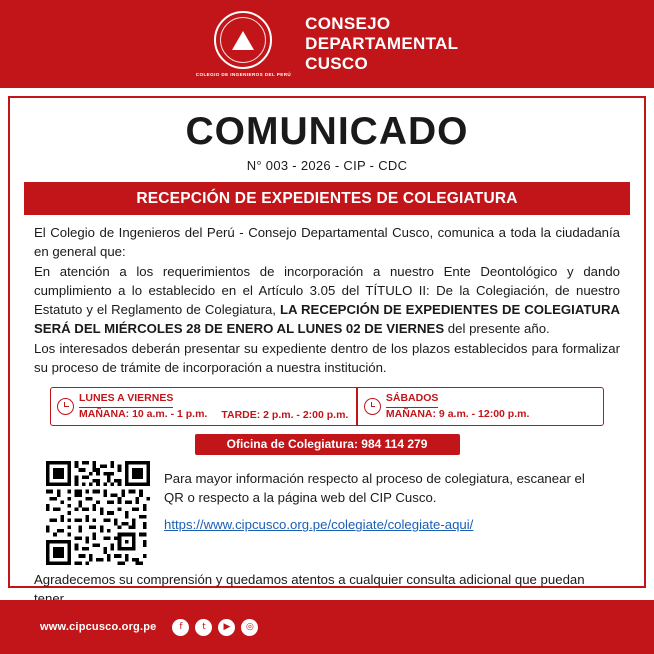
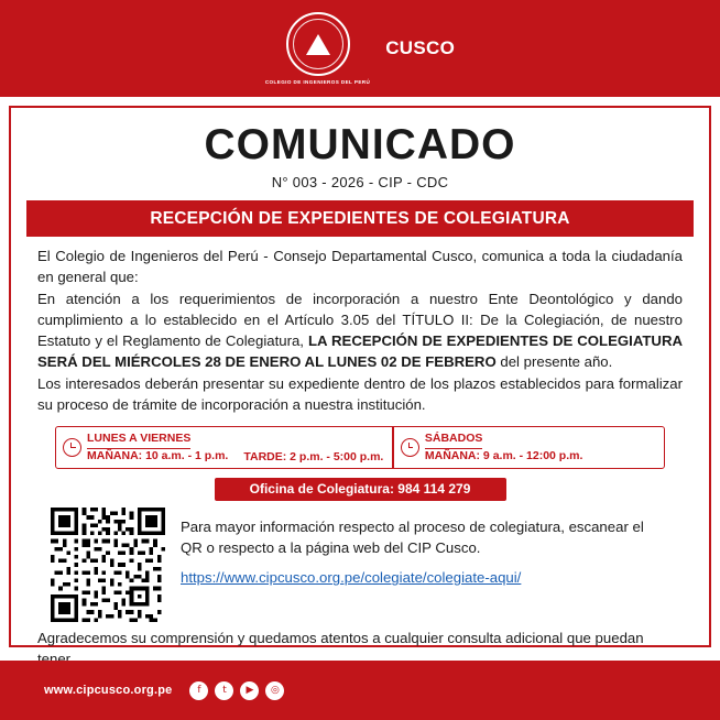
- CONSEJO
- DEPARTAMENTAL
  CUSCO
  COMUNICADO
  N° 003 - 2026 - CIP - CDC
  RECEPCIÓN DE EXPEDIENTES DE COLEGIATURA
  El Colegio de Ingenieros del Perú - Consejo Departamental Cusco, comunica a toda la ciudadanía en general que:
- En atención a los requerimientos de incorporación a nuestro Ente Deontológico y dando cumplimiento a lo establecido en el Artículo 3.05 del TÍTULO II: De la Colegiación, de nuestro Estatuto y el Reglamento de Colegiatura, LA RECEPCIÓN DE EXPEDIENTES DE COLEGIATURA SERÁ DEL MIÉRCOLES 28 DE ENERO AL LUNES 02 DE VIERNES del presente año.
+ En atención a los requerimientos de incorporación a nuestro Ente Deontológico y dando cumplimiento a lo establecido en el Artículo 3.05 del TÍTULO II: De la Colegiación, de nuestro Estatuto y el Reglamento de Colegiatura, LA RECEPCIÓN DE EXPEDIENTES DE COLEGIATURA SERÁ DEL MIÉRCOLES 28 DE ENERO AL LUNES 02 DE FEBRERO del presente año.
  Los interesados deberán presentar su expediente dentro de los plazos establecidos para formalizar su proceso de trámite de incorporación a nuestra institución.
  LUNES A VIERNES
  MAÑANA: 10 a.m. - 1 p.m.
- TARDE: 2 p.m. - 2:00 p.m.
+ TARDE: 2 p.m. - 5:00 p.m.
  SÁBADOS
  MAÑANA: 9 a.m. - 12:00 p.m.
  Oficina de Colegiatura: 984 114 279
  Para mayor información respecto al proceso de colegiatura, escanear el QR o respecto a la página web del CIP Cusco.
  https://www.cipcusco.org.pe/colegiate/colegiate-aqui/
  Agradecemos su comprensión y quedamos atentos a cualquier consulta adicional que puedan tener.
  www.cipcusco.org.pe
  f
  t
  ▶
  ◎
